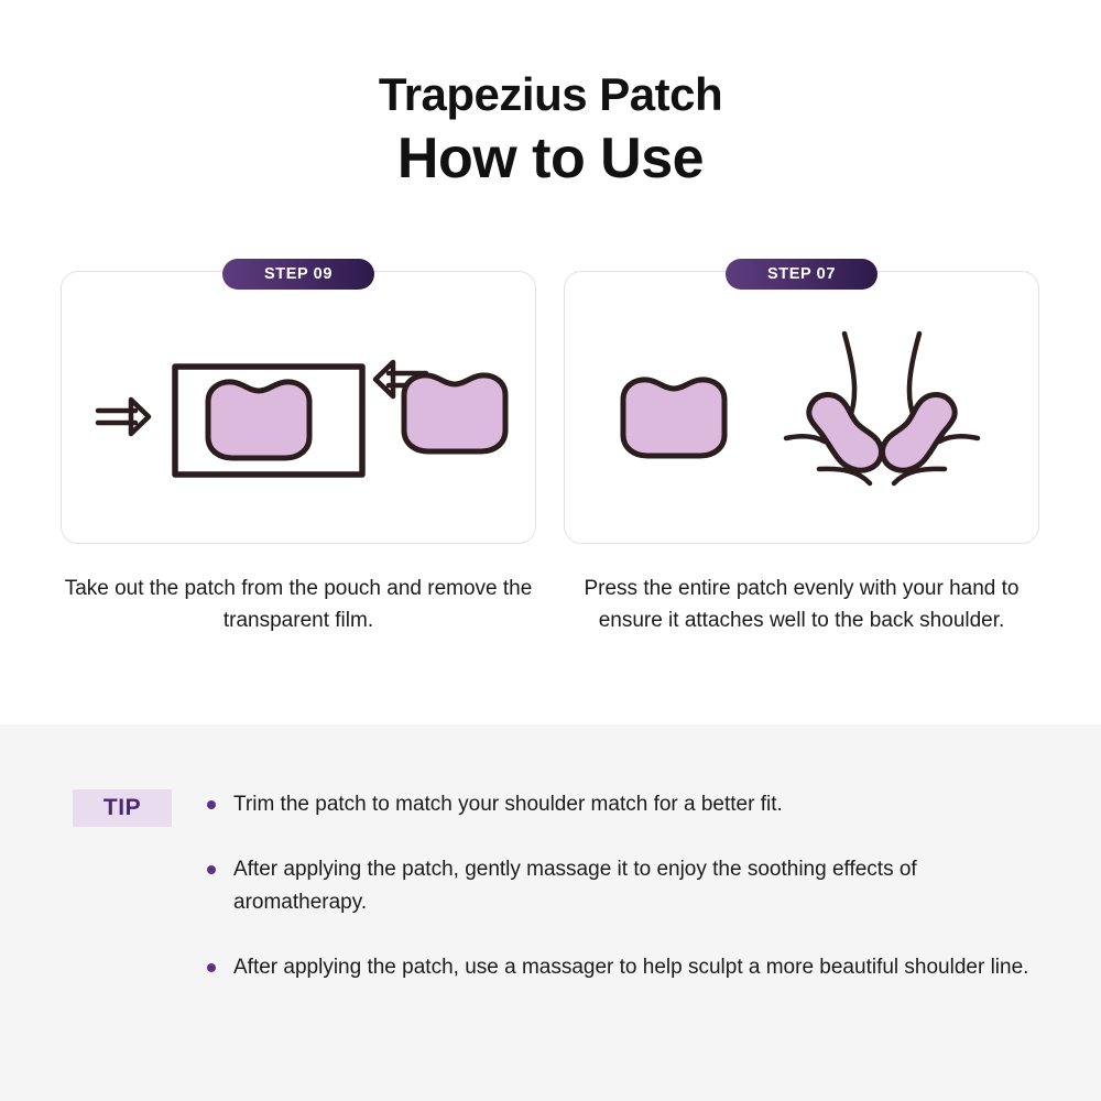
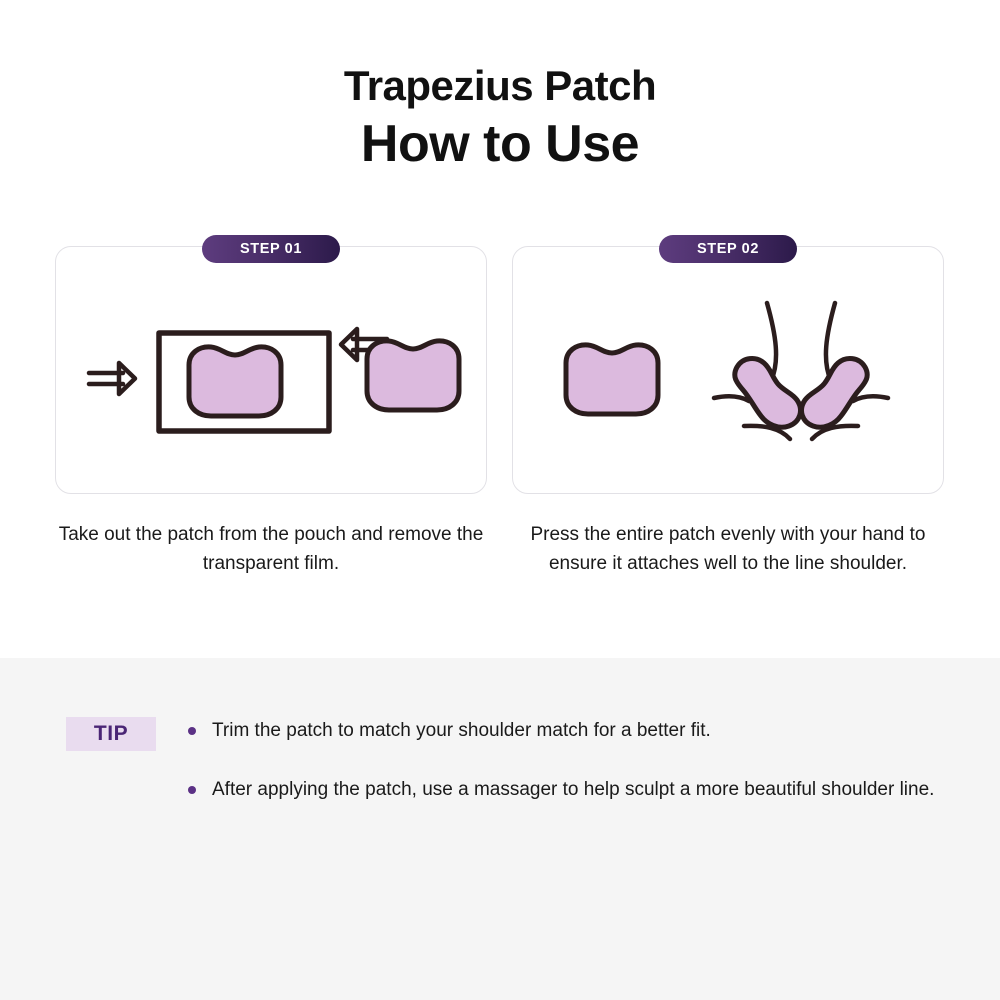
  Trapezius Patch
  How to Use
- STEP 09
+ STEP 01
  Take out the patch from the pouch and remove the transparent film.
- STEP 07
+ STEP 02
- Press the entire patch evenly with your hand to ensure it attaches well to the back shoulder.
+ Press the entire patch evenly with your hand to ensure it attaches well to the line shoulder.
  TIP
  Trim the patch to match your shoulder match for a better fit.
- After applying the patch, gently massage it to enjoy the soothing effects of aromatherapy.
  After applying the patch, use a massager to help sculpt a more beautiful shoulder line.
